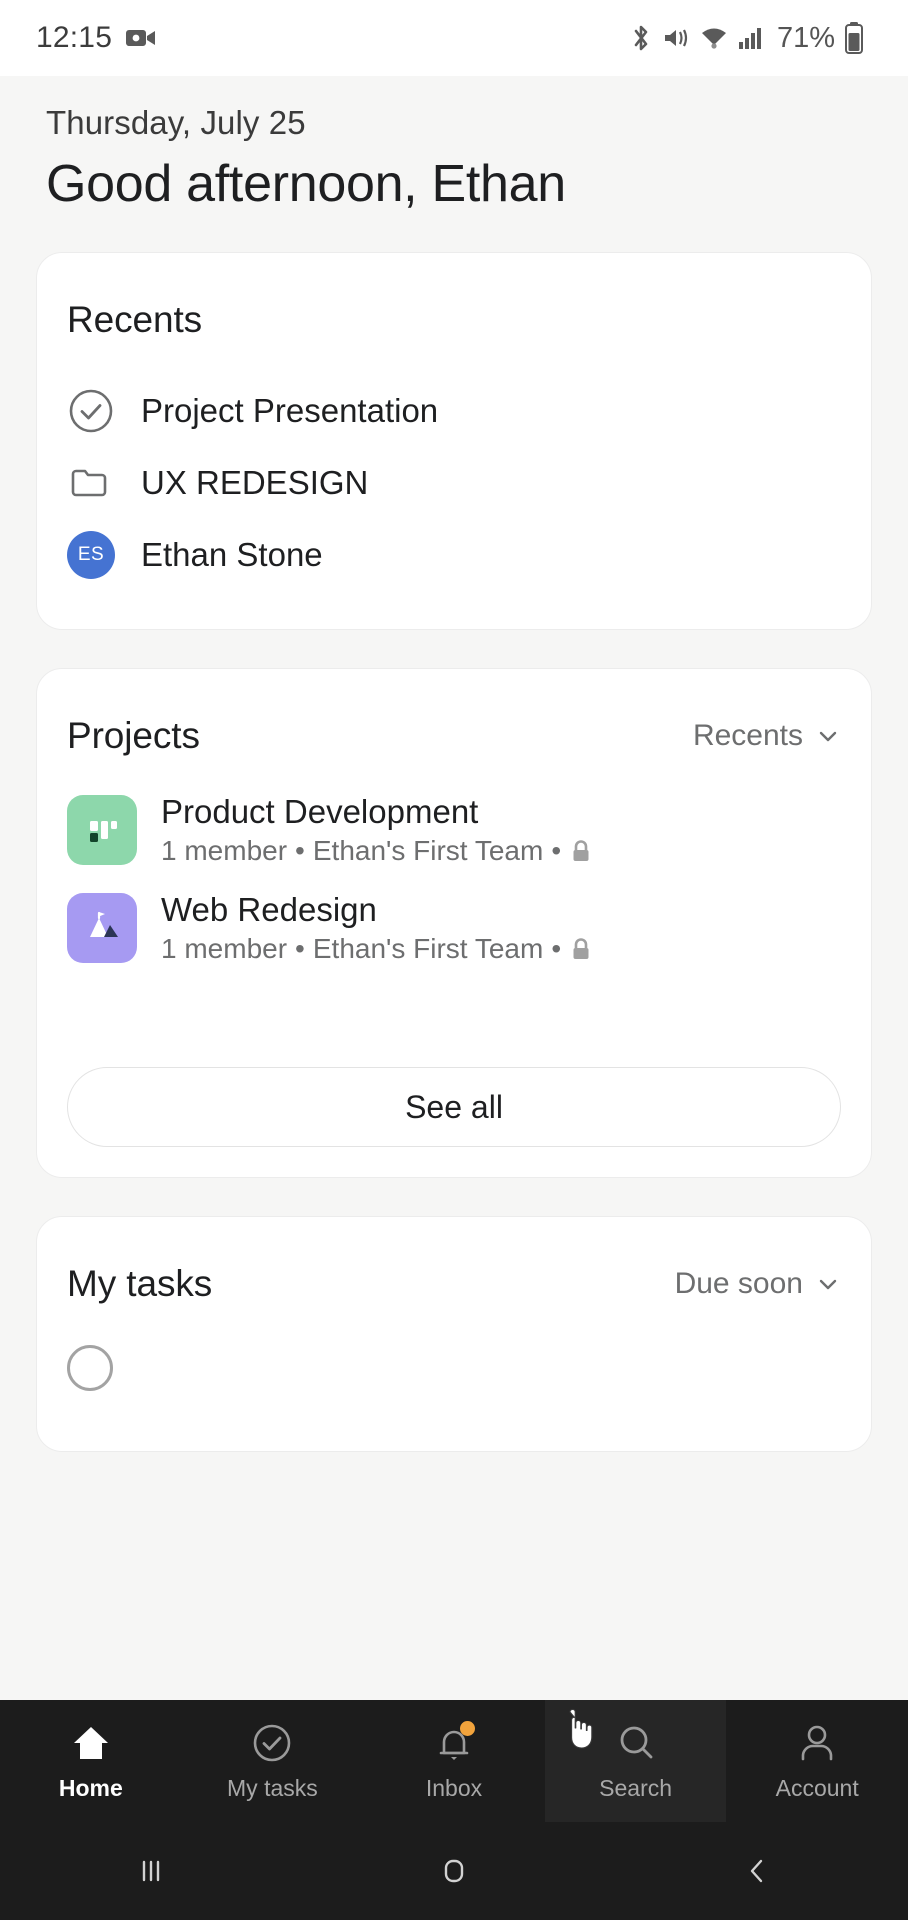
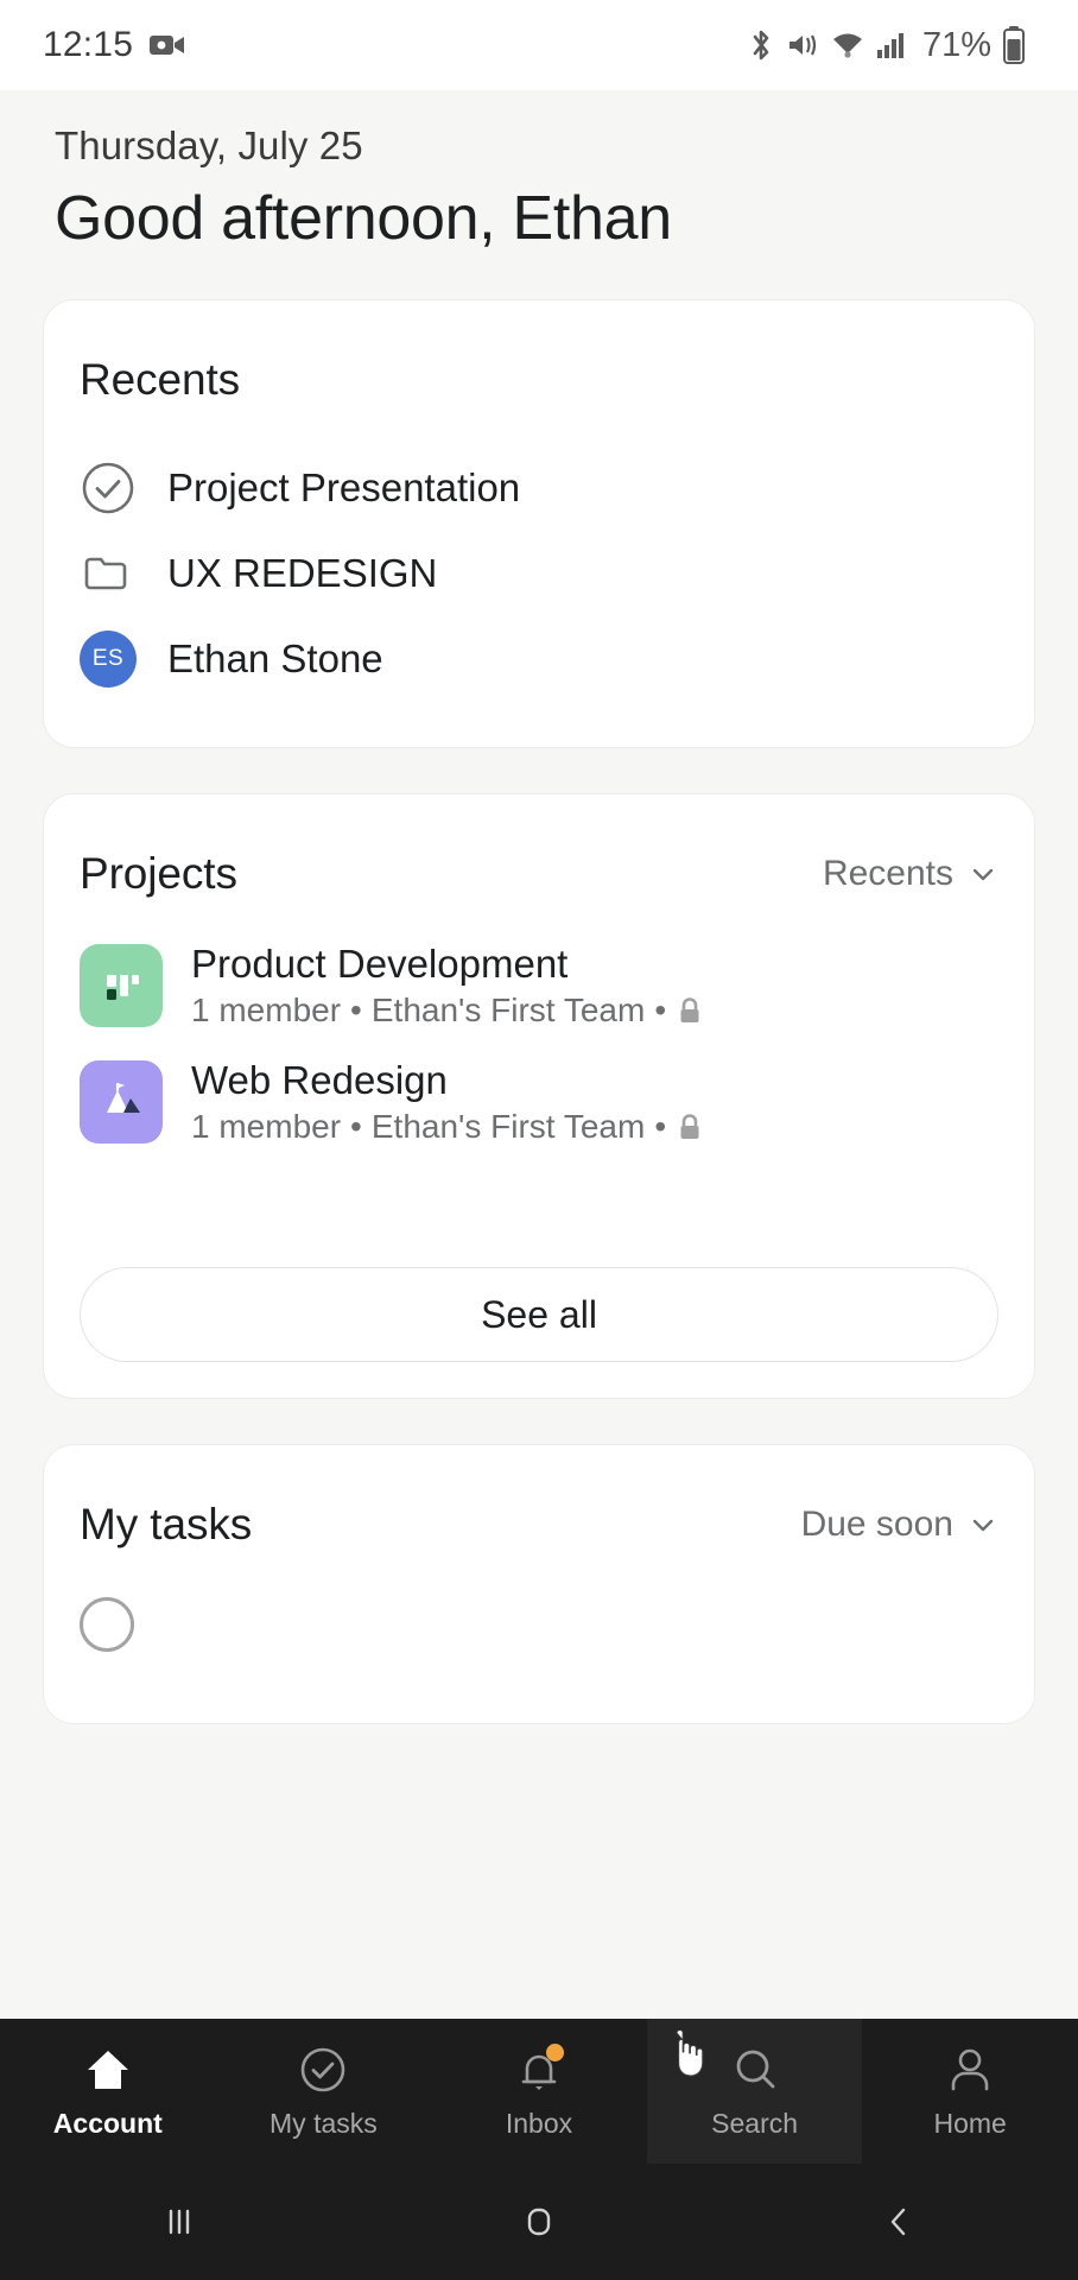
  12:15
  71%
  Thursday, July 25
  Good afternoon, Ethan
  Recents
  Project Presentation
  UX REDESIGN
  ES
  Ethan Stone
  Projects
  Recents
  Product Development
  1 member
  •
  Ethan's First Team
  •
  Web Redesign
  1 member
  •
  Ethan's First Team
  •
  See all
  My tasks
  Due soon
- Home
+ Account
  My tasks
  Inbox
  Search
- Account
+ Home
